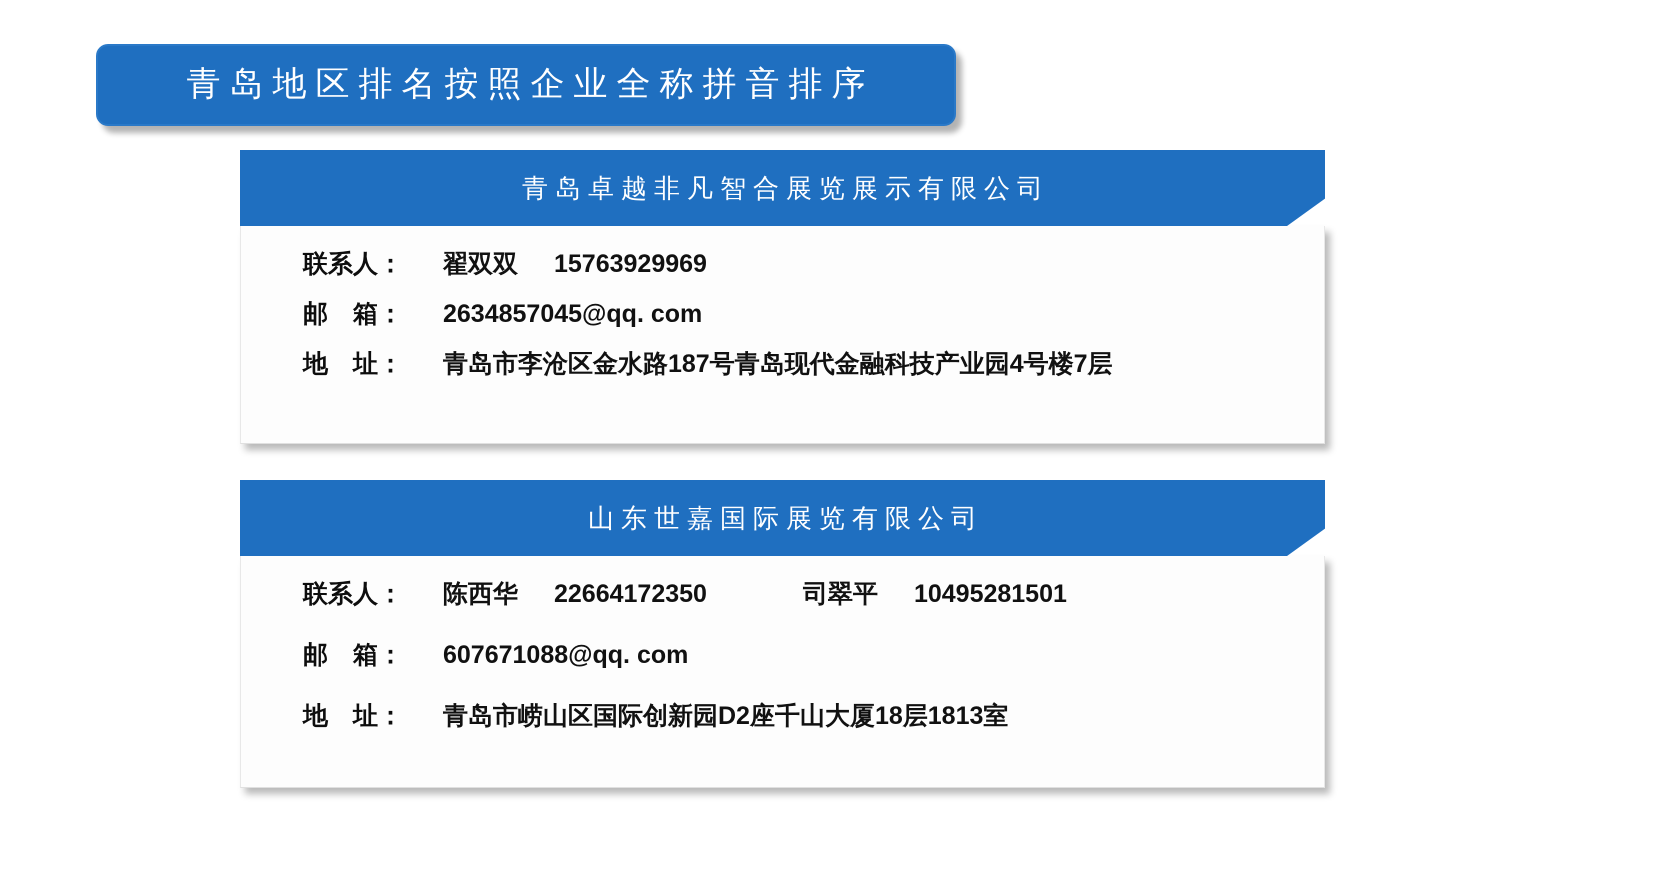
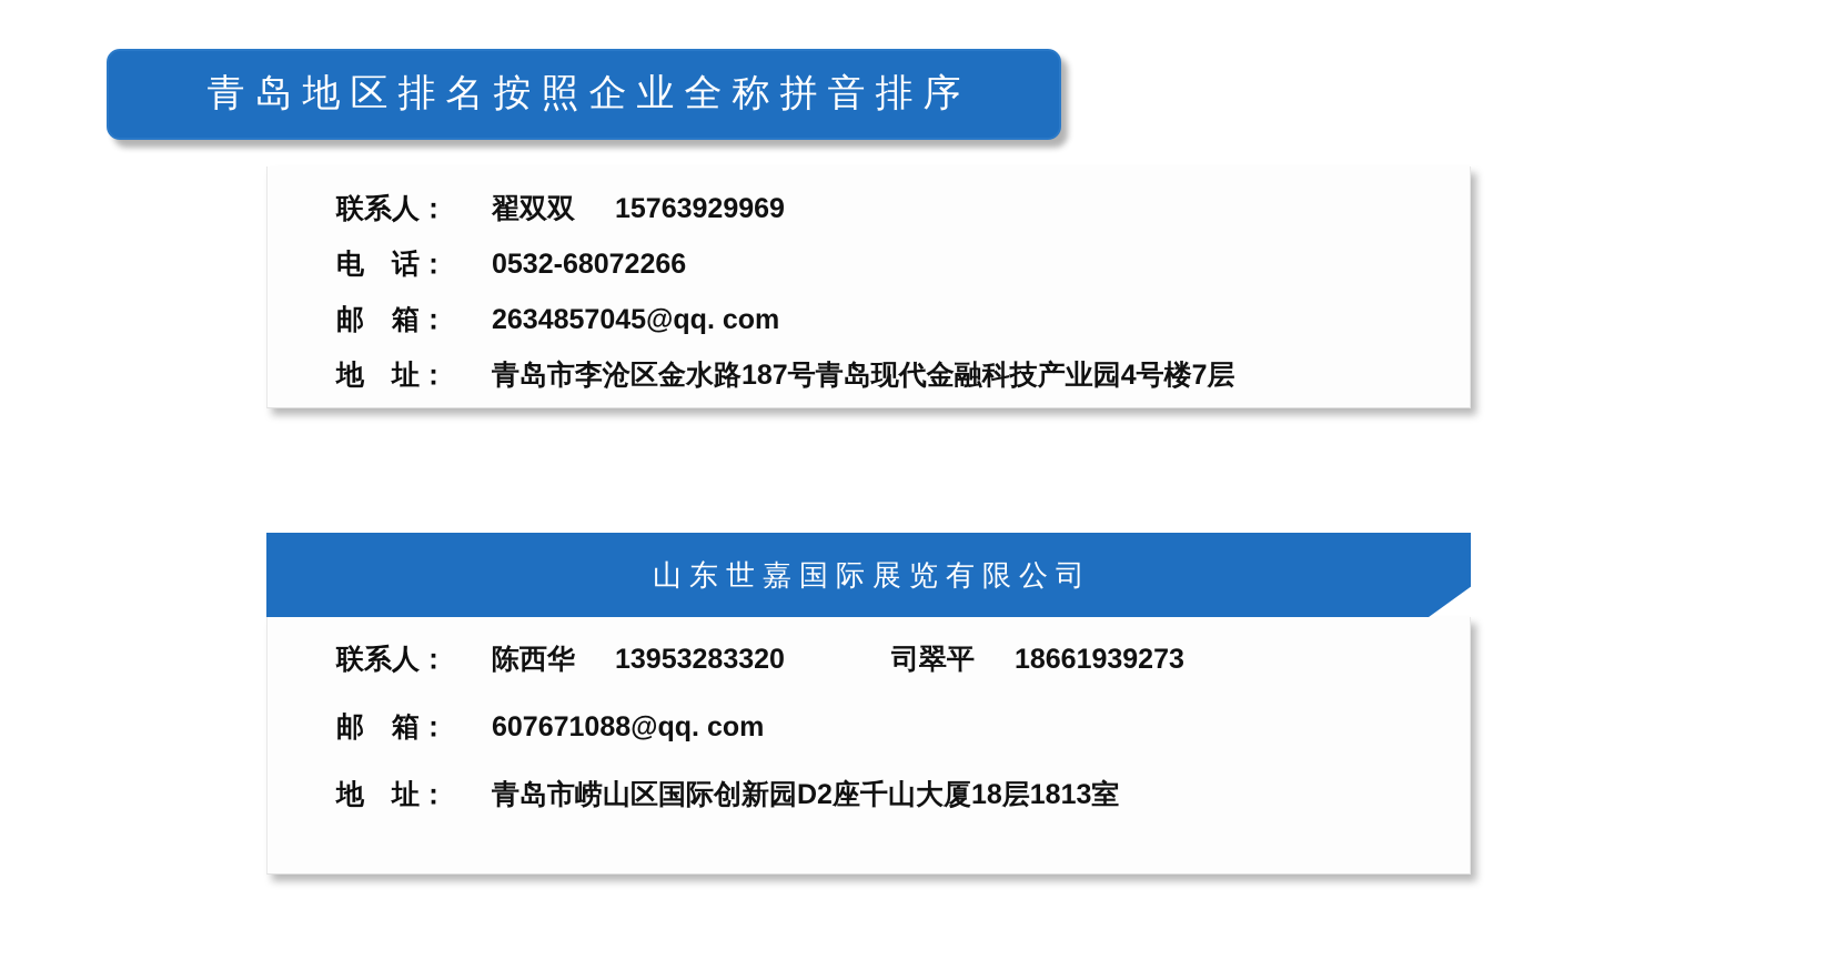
  青岛地区排名按照企业全称拼音排序
- 青岛卓越非凡智合展览展示有限公司
  联系人：
  翟双双
  15763929969
+ 电 话：
+ 0532-68072266
  邮 箱：
  2634857045@qq. com
  地 址：
  青岛市李沧区金水路187号青岛现代金融科技产业园4号楼7层
  山东世嘉国际展览有限公司
  联系人：
  陈西华
- 22664172350
+ 13953283320
  司翠平
- 10495281501
+ 18661939273
  邮 箱：
  607671088@qq. com
  地 址：
  青岛市崂山区国际创新园D2座千山大厦18层1813室
